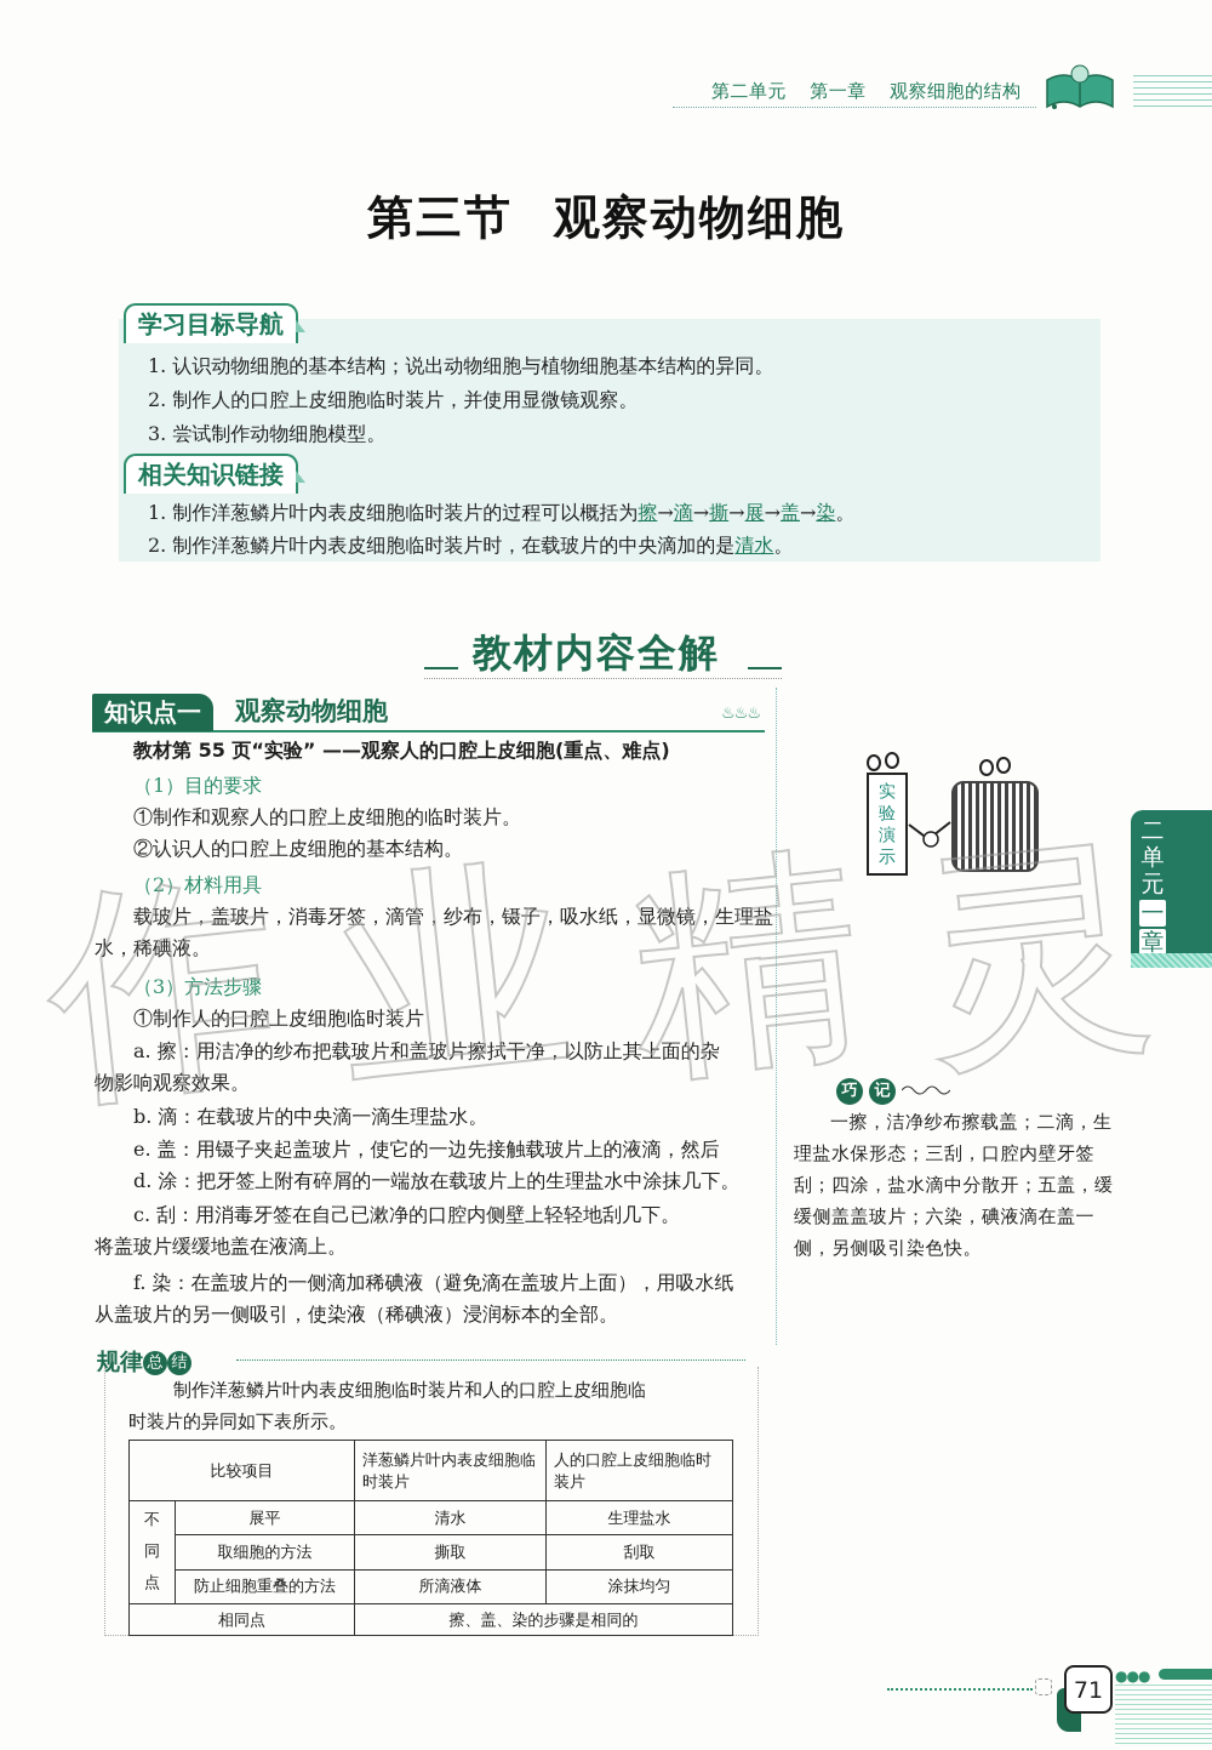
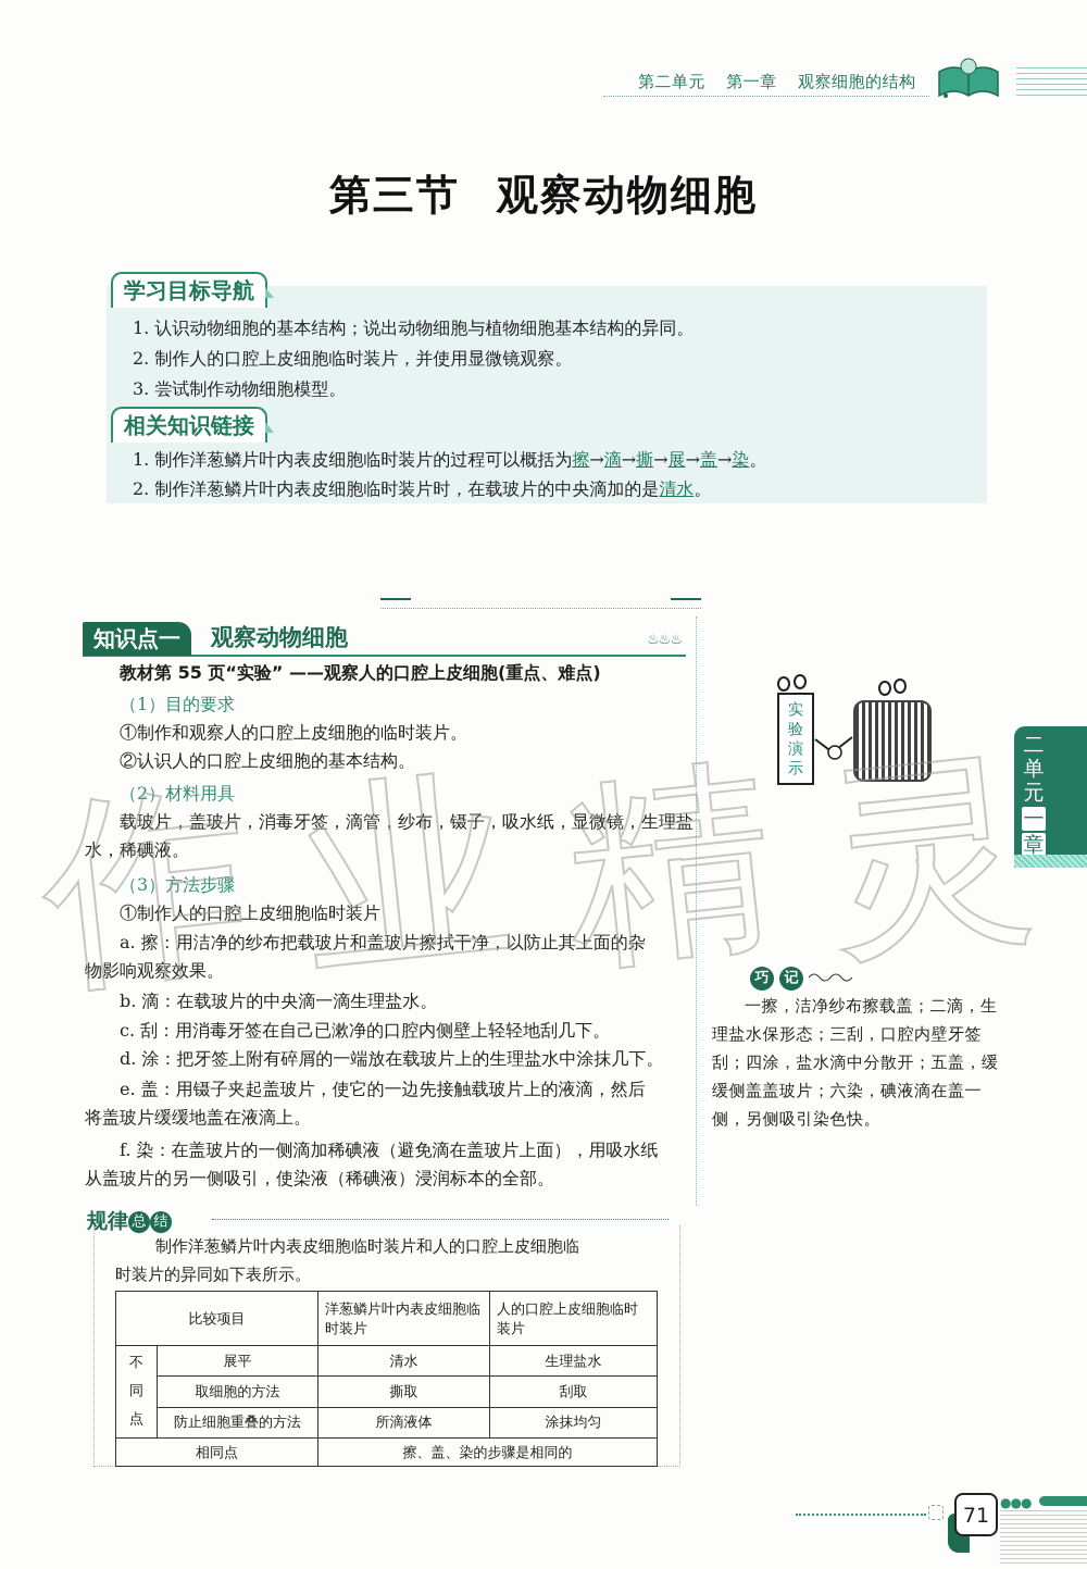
  第二单元 第一章 观察细胞的结构
  第三节 观察动物细胞
  学习目标导航
  1. 认识动物细胞的基本结构；说出动物细胞与植物细胞基本结构的异同。
  2. 制作人的口腔上皮细胞临时装片，并使用显微镜观察。
  3. 尝试制作动物细胞模型。
  相关知识链接
  1. 制作洋葱鳞片叶内表皮细胞临时装片的过程可以概括为擦→滴→撕→展→盖→染。
  2. 制作洋葱鳞片叶内表皮细胞临时装片时，在载玻片的中央滴加的是清水。
- 教材内容全解
  知识点一
  观察动物细胞
  ♨♨♨
  教材第 55 页“实验” ——观察人的口腔上皮细胞(重点、难点)
  （1）目的要求
  ①制作和观察人的口腔上皮细胞的临时装片。
  ②认识人的口腔上皮细胞的基本结构。
  （2）材料用具
  载玻片，盖玻片，消毒牙签，滴管，纱布，镊子，吸水纸，显微镜，生理盐
  水，稀碘液。
  （3）方法步骤
  ①制作人的口腔上皮细胞临时装片
  a. 擦：用洁净的纱布把载玻片和盖玻片擦拭干净，以防止其上面的杂
  物影响观察效果。
  b. 滴：在载玻片的中央滴一滴生理盐水。
- e. 盖：用镊子夹起盖玻片，使它的一边先接触载玻片上的液滴，然后
+ c. 刮：用消毒牙签在自己已漱净的口腔内侧壁上轻轻地刮几下。
  d. 涂：把牙签上附有碎屑的一端放在载玻片上的生理盐水中涂抹几下。
- c. 刮：用消毒牙签在自己已漱净的口腔内侧壁上轻轻地刮几下。
+ e. 盖：用镊子夹起盖玻片，使它的一边先接触载玻片上的液滴，然后
  将盖玻片缓缓地盖在液滴上。
  f. 染：在盖玻片的一侧滴加稀碘液（避免滴在盖玻片上面），用吸水纸
  从盖玻片的另一侧吸引，使染液（稀碘液）浸润标本的全部。
  规律 总 结
  制作洋葱鳞片叶内表皮细胞临时装片和人的口腔上皮细胞临
  时装片的异同如下表所示。
  比较项目	洋葱鳞片叶内表皮细胞临时装片	人的口腔上皮细胞临时装片
  不同点	展平	清水	生理盐水
  取细胞的方法	撕取	刮取
  防止细胞重叠的方法	所滴液体	涂抹均匀
  相同点	擦、盖、染的步骤是相同的
  实验演示
  二
  单
  元
  一
  章
  巧 记
  一擦，洁净纱布擦载盖；二滴，生理盐水保形态；三刮，口腔内壁牙签刮；四涂，盐水滴中分散开；五盖，缓缓侧盖盖玻片；六染，碘液滴在盖一侧，另侧吸引染色快。
  71
  ●●●
